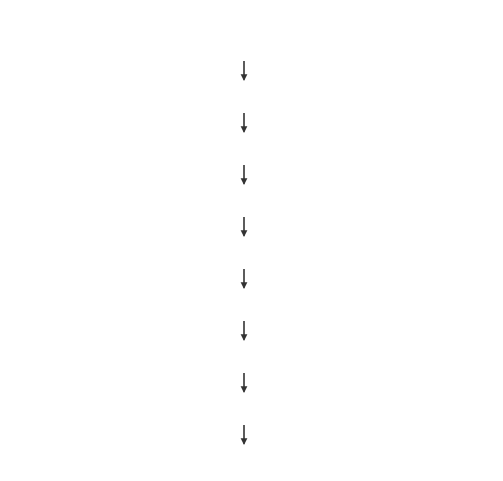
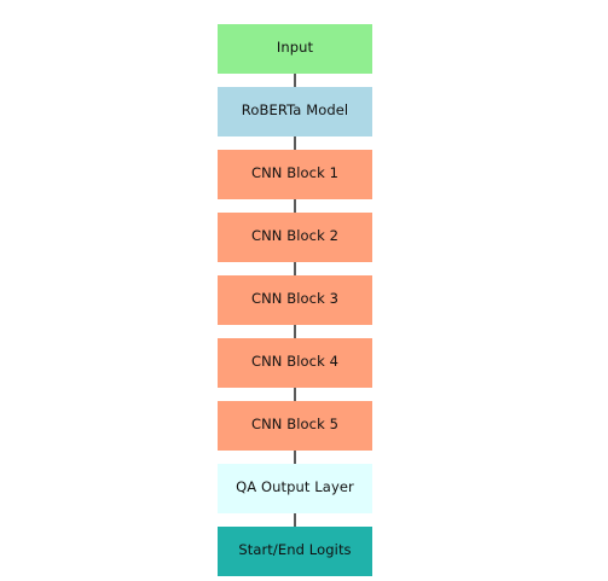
+ Input
+ RoBERTa Model
+ CNN Block 1
+ CNN Block 2
+ CNN Block 3
+ CNN Block 4
+ CNN Block 5
+ QA Output Layer
+ Start/End Logits
